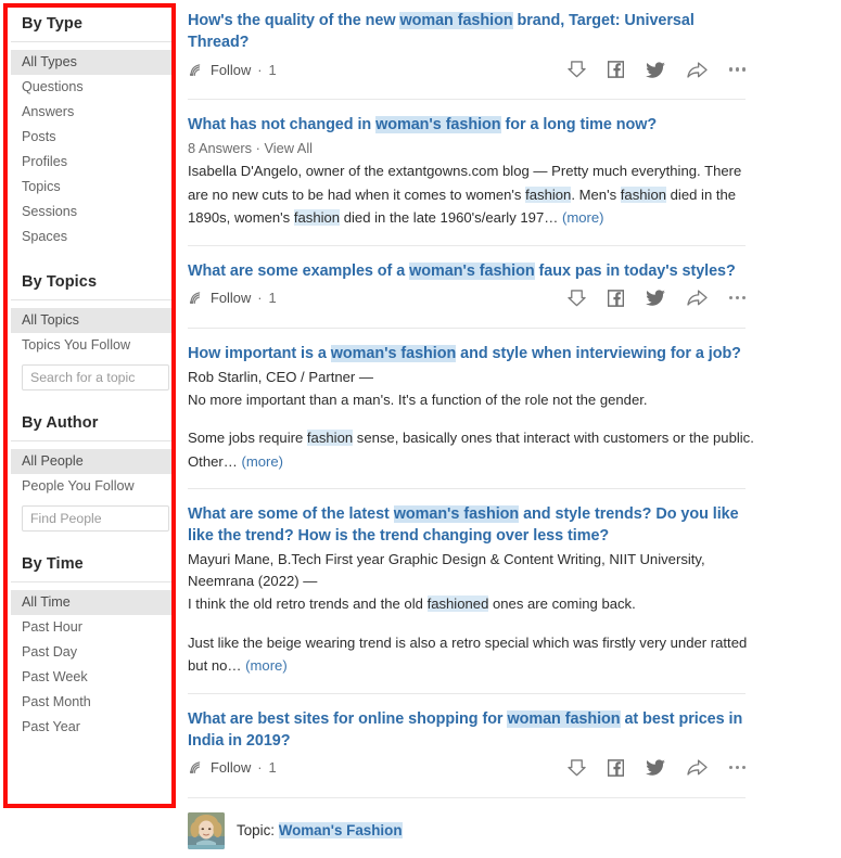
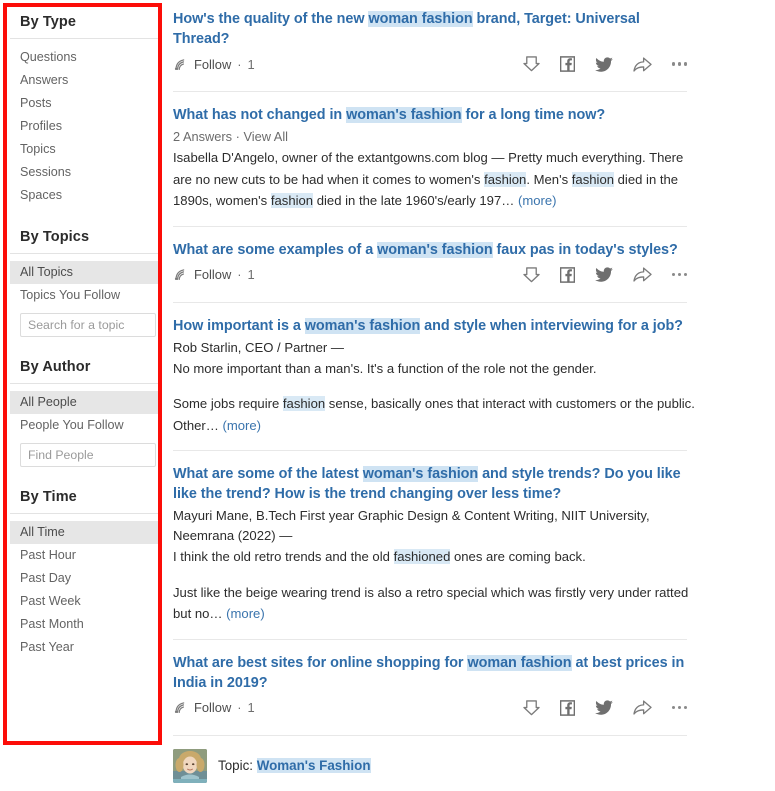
  By Type
- All Types
  Questions
  Answers
  Posts
  Profiles
  Topics
  Sessions
  Spaces
  By Topics
  All Topics
  Topics You Follow
  Search for a topic
  By Author
  All People
  People You Follow
  Find People
  By Time
  All Time
  Past Hour
  Past Day
  Past Week
  Past Month
  Past Year
  How's the quality of the new woman fashion brand, Target: Universal Thread?
  Follow
  ·
  1
  What has not changed in woman's fashion for a long time now?
- 8 Answers · View All
+ 2 Answers · View All
  Isabella D'Angelo, owner of the extantgowns.com blog — Pretty much everything. There are no new cuts to be had when it comes to women's fashion. Men's fashion died in the 1890s, women's fashion died in the late 1960's/early 197… (more)
  What are some examples of a woman's fashion faux pas in today's styles?
  Follow
  ·
  1
  How important is a woman's fashion and style when interviewing for a job?
  Rob Starlin, CEO / Partner —
  No more important than a man's. It's a function of the role not the gender.
  Some jobs require fashion sense, basically ones that interact with customers or the public. Other… (more)
  What are some of the latest woman's fashion and style trends? Do you like like the trend? How is the trend changing over less time?
  Mayuri Mane, B.Tech First year Graphic Design & Content Writing, NIIT University, Neemrana (2022) —
  I think the old retro trends and the old fashioned ones are coming back.
  Just like the beige wearing trend is also a retro special which was firstly very under ratted but no… (more)
  What are best sites for online shopping for woman fashion at best prices in India in 2019?
  Follow
  ·
  1
  Topic: Woman's Fashion
